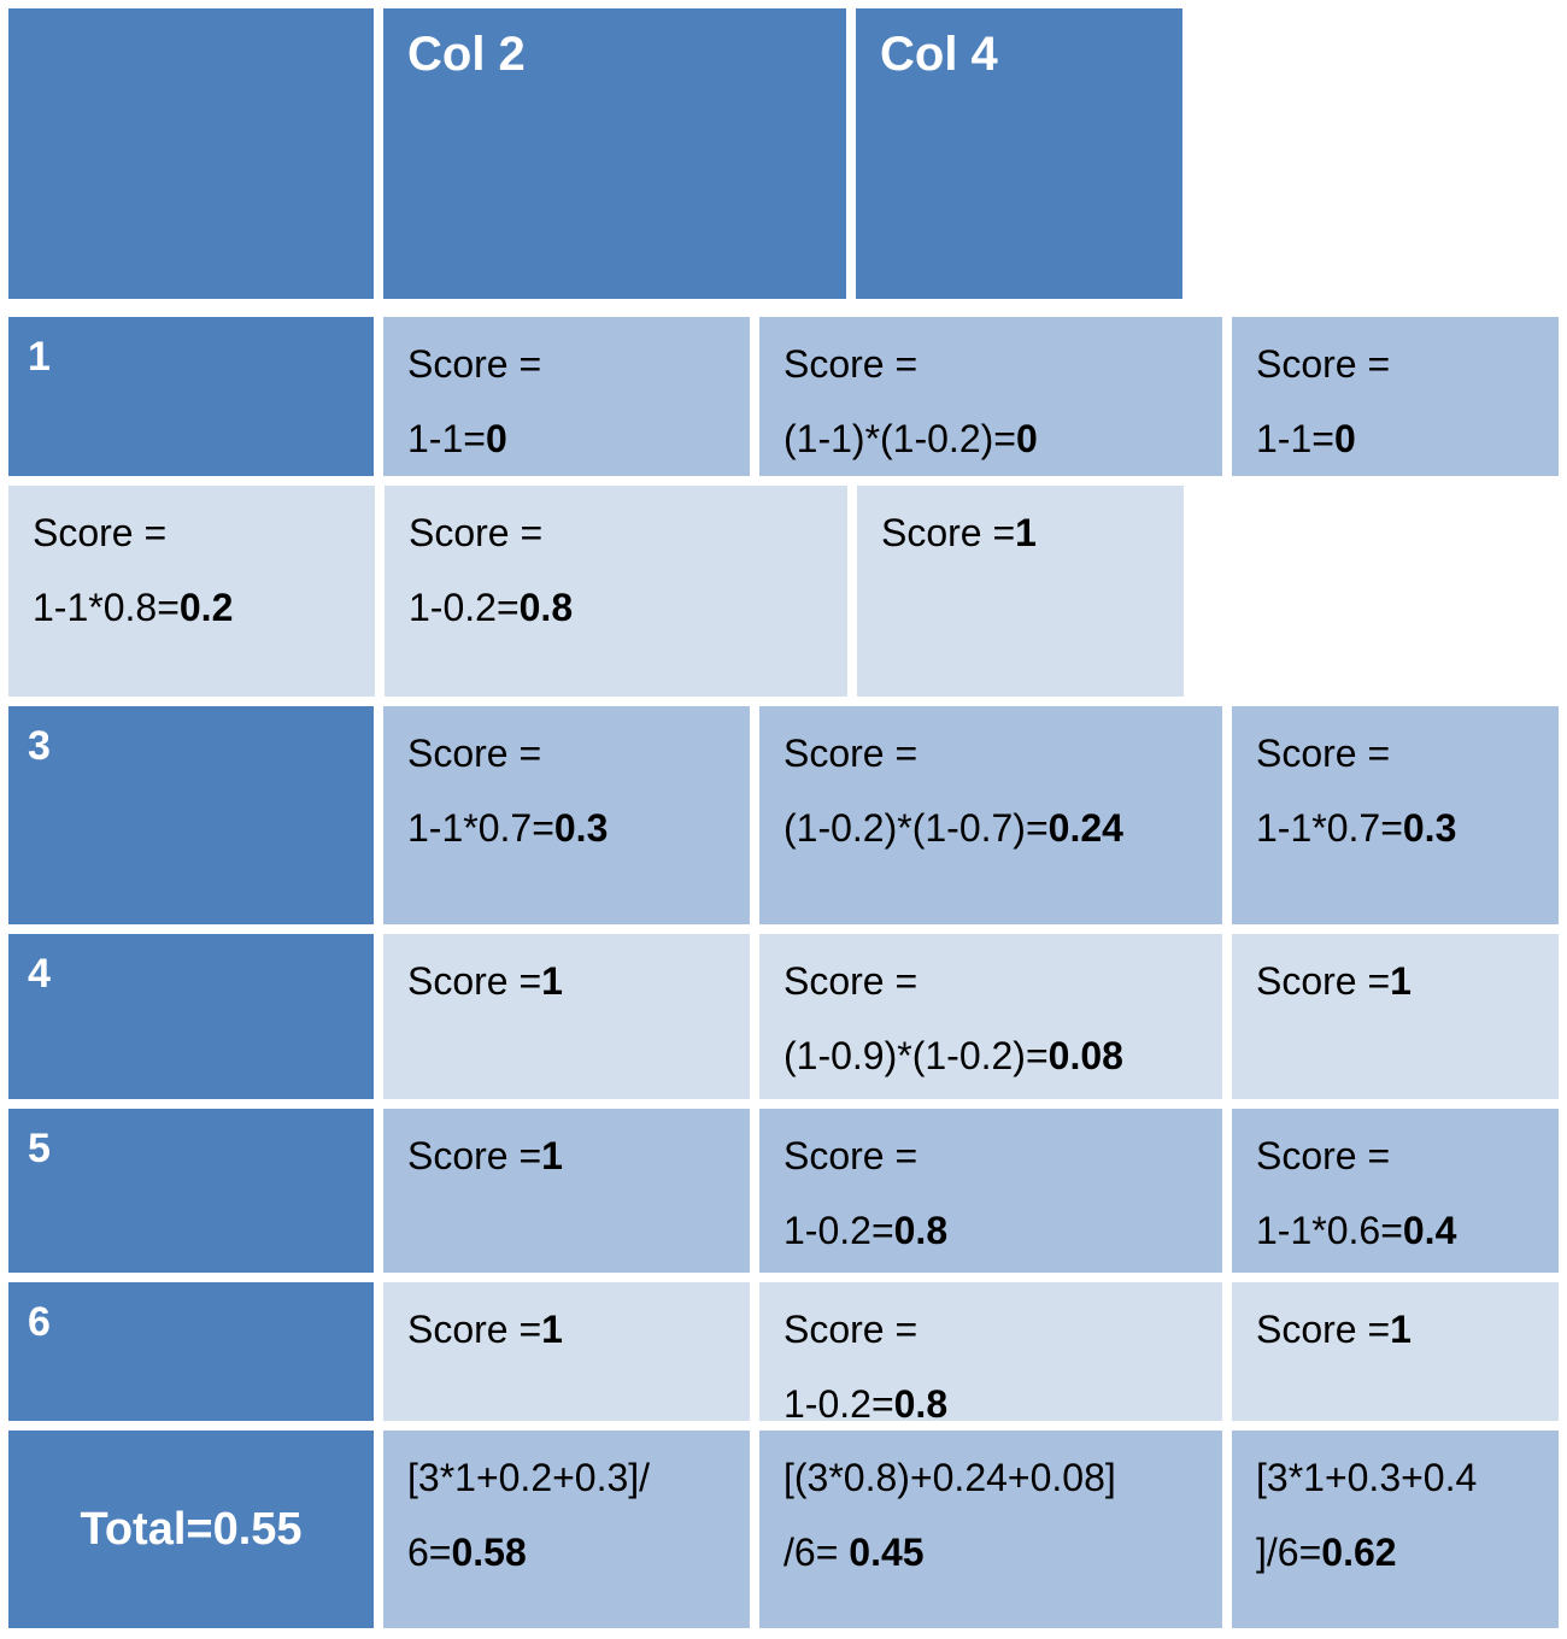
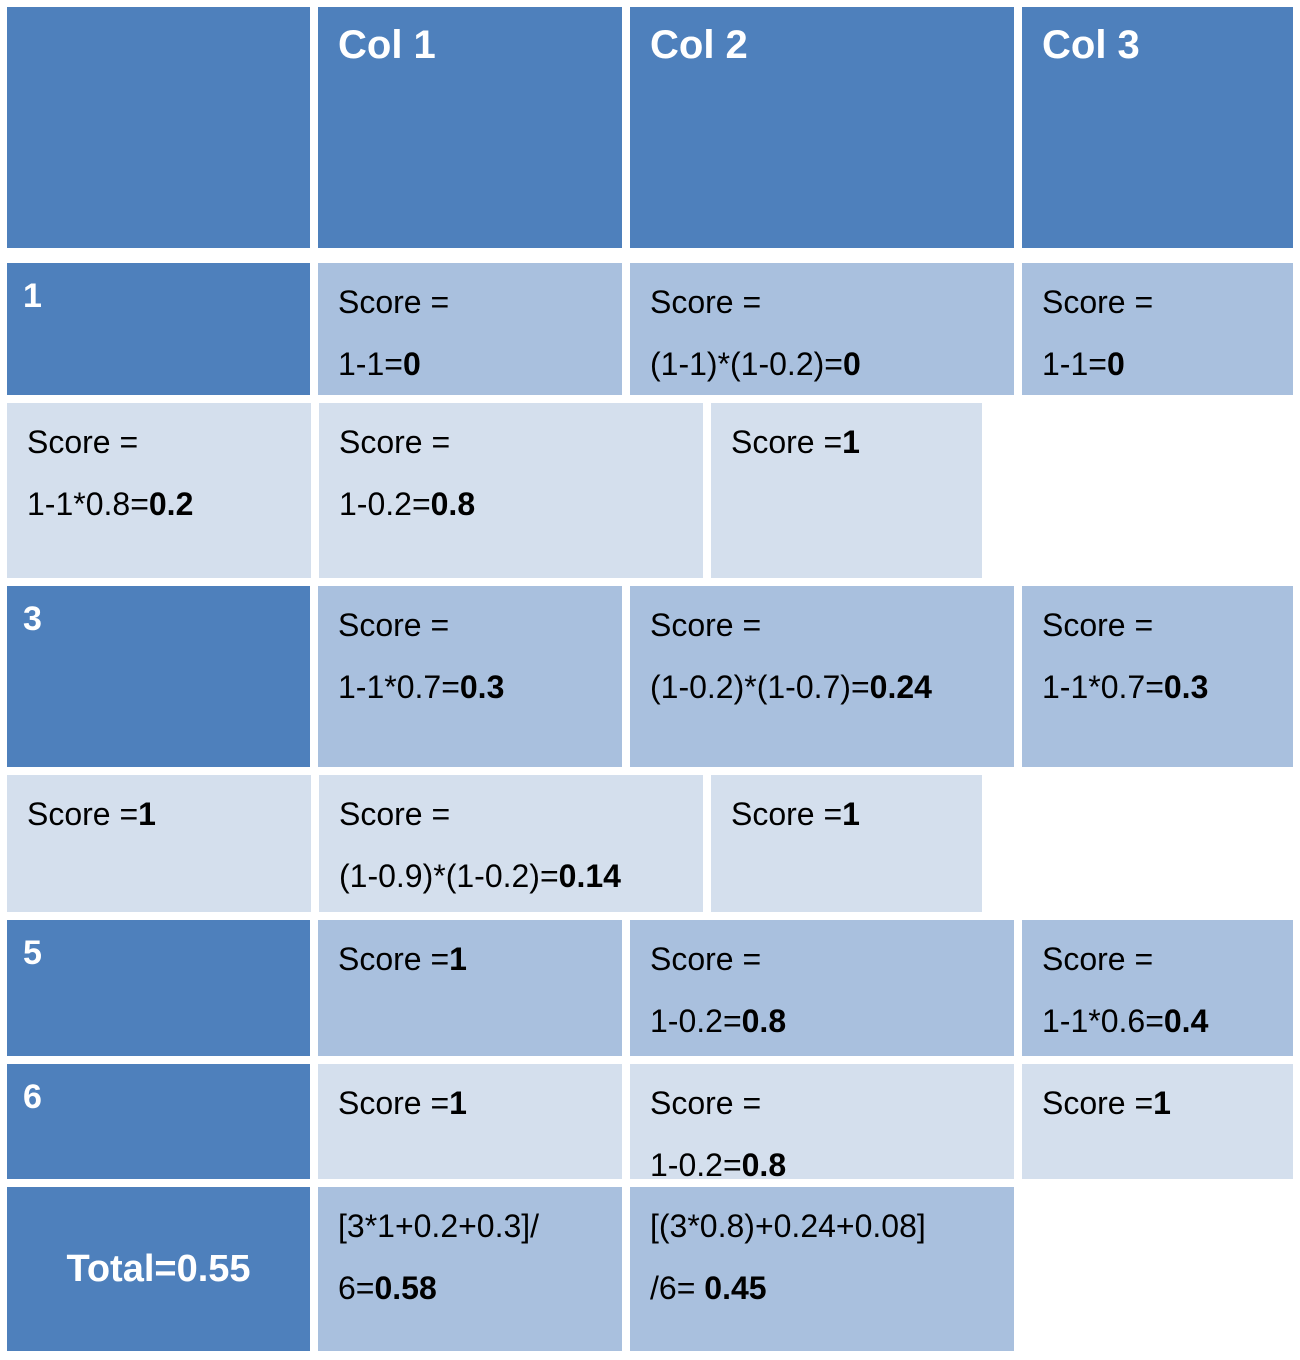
+ Col 1
  Col 2
- Col 4
+ Col 3
  1
  Score =
  1-1=0
  Score =
  (1-1)*(1-0.2)=0
  Score =
  1-1=0
  Score =
  1-1*0.8=0.2
  Score =
  1-0.2=0.8
  Score =1
  3
  Score =
  1-1*0.7=0.3
  Score =
  (1-0.2)*(1-0.7)=0.24
  Score =
  1-1*0.7=0.3
- 4
  Score =1
  Score =
- (1-0.9)*(1-0.2)=0.08
+ (1-0.9)*(1-0.2)=0.14
  Score =1
  5
  Score =1
  Score =
  1-0.2=0.8
  Score =
  1-1*0.6=0.4
  6
  Score =1
  Score =
  1-0.2=0.8
  Score =1
  Total=0.55
  [3*1+0.2+0.3]/
  6=0.58
  [(3*0.8)+0.24+0.08]
  /6= 0.45
- [3*1+0.3+0.4
- ]/6=0.62
